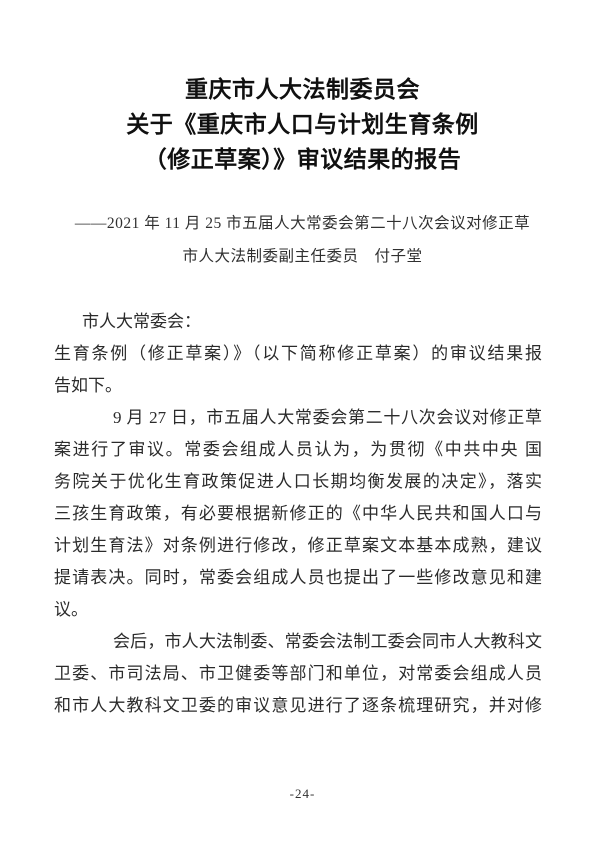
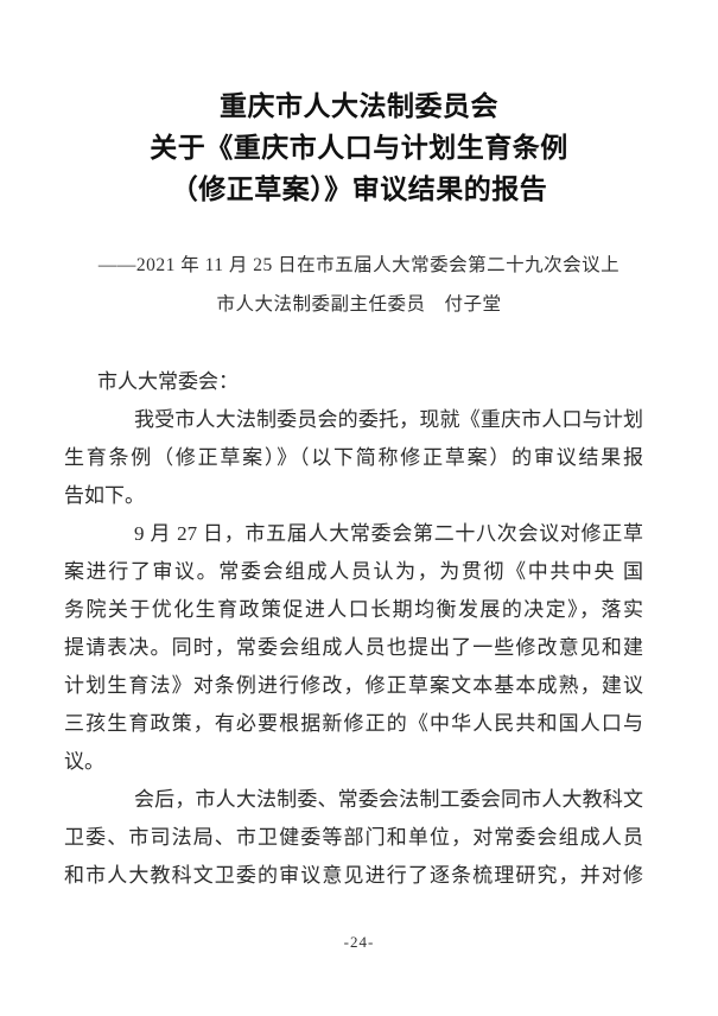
  重庆市人大法制委员会
  关于《重庆市人口与计划生育条例
  （修正草案）》审议结果的报告
- ——2021 年 11 月 25 市五届人大常委会第二十八次会议对修正草
+ ——2021 年 11 月 25 日在市五届人大常委会第二十九次会议上
  市人大法制委副主任委员 付子堂
  市人大常委会：
+ 我受市人大法制委员会的委托，现就《重庆市人口与计划
  生育条例（修正草案）》（以下简称修正草案）的审议结果报
  告如下。
  9 月 27 日，市五届人大常委会第二十八次会议对修正草
  案进行了审议。常委会组成人员认为，为贯彻《中共中央 国
  务院关于优化生育政策促进人口长期均衡发展的决定》，落实
- 三孩生育政策，有必要根据新修正的《中华人民共和国人口与
+ 提请表决。同时，常委会组成人员也提出了一些修改意见和建
  计划生育法》对条例进行修改，修正草案文本基本成熟，建议
- 提请表决。同时，常委会组成人员也提出了一些修改意见和建
+ 三孩生育政策，有必要根据新修正的《中华人民共和国人口与
  议。
  会后，市人大法制委、常委会法制工委会同市人大教科文
  卫委、市司法局、市卫健委等部门和单位，对常委会组成人员
  和市人大教科文卫委的审议意见进行了逐条梳理研究，并对修
  -24-
